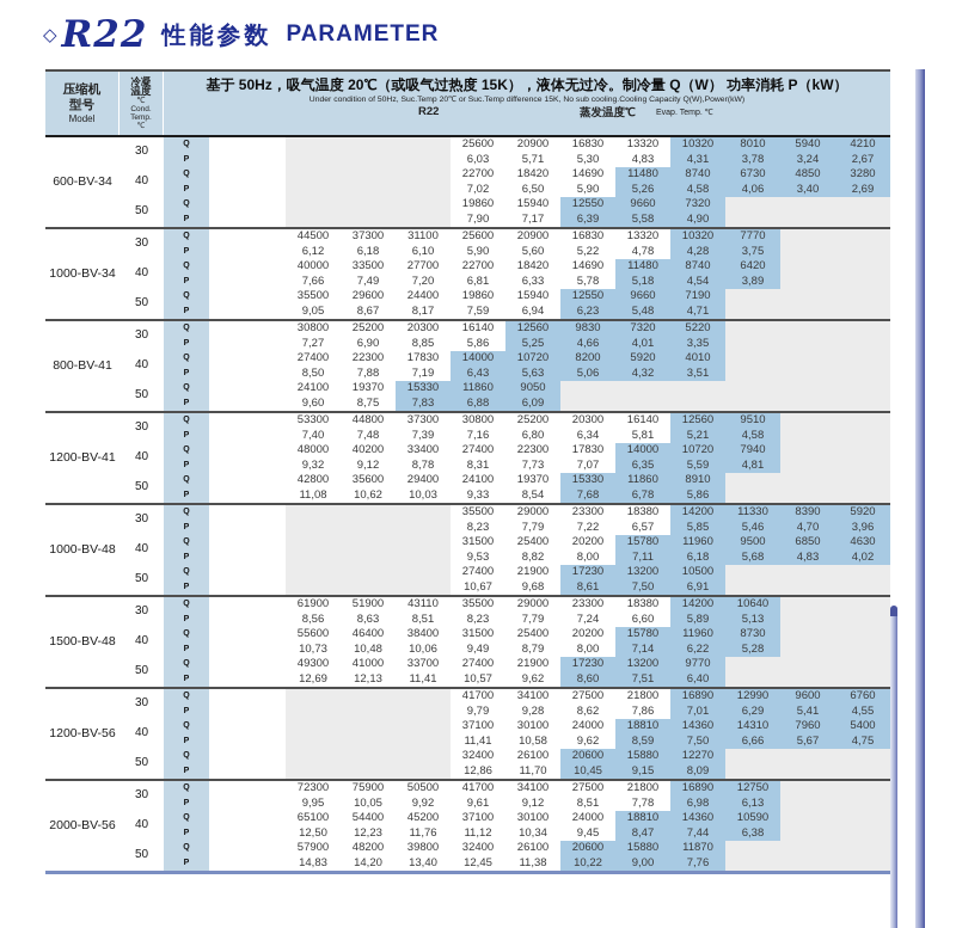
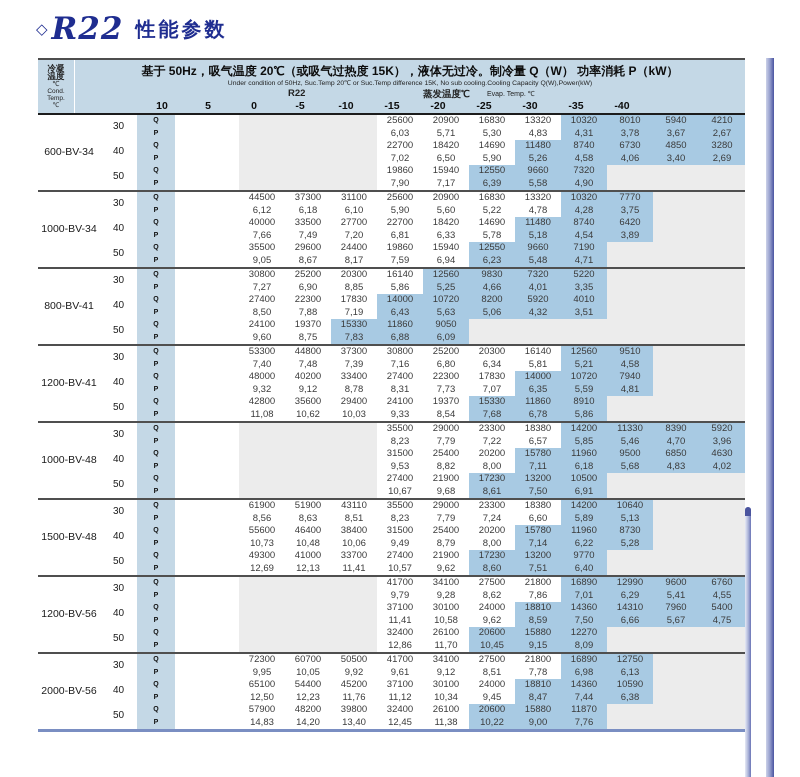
  ◇
  R22
  性能参数
- PARAMETER
- 压缩机
- 型号
- Model
  冷凝
  温度
  基于 50Hz，吸气温度 20℃（或吸气过热度 15K），液体无过冷。制冷量 Q（W） 功率消耗 P（kW）
  R22
  蒸发温度℃
+ 10
+ 5
+ 0
+ -5
+ -10
+ -15
+ -20
+ -25
+ -30
+ -35
+ -40
  600-BV-34	30						25600	20900	16830	13320	10320	8010	5940	4210
- 					6,03	5,71	5,30	4,83	4,31	3,78	3,24	2,67
+ 					6,03	5,71	5,30	4,83	4,31	3,78	3,67	2,67
  40						22700	18420	14690	11480	8740	6730	4850	3280
  					7,02	6,50	5,90	5,26	4,58	4,06	3,40	2,69
  50						19860	15940	12550	9660	7320
  					7,90	7,17	6,39	5,58	4,90
  1000-BV-34	30			44500	37300	31100	25600	20900	16830	13320	10320	7770
  		6,12	6,18	6,10	5,90	5,60	5,22	4,78	4,28	3,75
  40			40000	33500	27700	22700	18420	14690	11480	8740	6420
  		7,66	7,49	7,20	6,81	6,33	5,78	5,18	4,54	3,89
  50			35500	29600	24400	19860	15940	12550	9660	7190
  		9,05	8,67	8,17	7,59	6,94	6,23	5,48	4,71
  800-BV-41	30			30800	25200	20300	16140	12560	9830	7320	5220
  		7,27	6,90	8,85	5,86	5,25	4,66	4,01	3,35
  40			27400	22300	17830	14000	10720	8200	5920	4010
  		8,50	7,88	7,19	6,43	5,63	5,06	4,32	3,51
  50			24100	19370	15330	11860	9050
  		9,60	8,75	7,83	6,88	6,09
  1200-BV-41	30			53300	44800	37300	30800	25200	20300	16140	12560	9510
  		7,40	7,48	7,39	7,16	6,80	6,34	5,81	5,21	4,58
  40			48000	40200	33400	27400	22300	17830	14000	10720	7940
  		9,32	9,12	8,78	8,31	7,73	7,07	6,35	5,59	4,81
  50			42800	35600	29400	24100	19370	15330	11860	8910
  		11,08	10,62	10,03	9,33	8,54	7,68	6,78	5,86
  1000-BV-48	30						35500	29000	23300	18380	14200	11330	8390	5920
  					8,23	7,79	7,22	6,57	5,85	5,46	4,70	3,96
  40						31500	25400	20200	15780	11960	9500	6850	4630
  					9,53	8,82	8,00	7,11	6,18	5,68	4,83	4,02
  50						27400	21900	17230	13200	10500
  					10,67	9,68	8,61	7,50	6,91
  1500-BV-48	30			61900	51900	43110	35500	29000	23300	18380	14200	10640
  		8,56	8,63	8,51	8,23	7,79	7,24	6,60	5,89	5,13
  40			55600	46400	38400	31500	25400	20200	15780	11960	8730
  		10,73	10,48	10,06	9,49	8,79	8,00	7,14	6,22	5,28
  50			49300	41000	33700	27400	21900	17230	13200	9770
  		12,69	12,13	11,41	10,57	9,62	8,60	7,51	6,40
  1200-BV-56	30						41700	34100	27500	21800	16890	12990	9600	6760
  					9,79	9,28	8,62	7,86	7,01	6,29	5,41	4,55
  40						37100	30100	24000	18810	14360	14310	7960	5400
  					11,41	10,58	9,62	8,59	7,50	6,66	5,67	4,75
  50						32400	26100	20600	15880	12270
  					12,86	11,70	10,45	9,15	8,09
- 2000-BV-56	30			72300	75900	50500	41700	34100	27500	21800	16890	12750
+ 2000-BV-56	30			72300	60700	50500	41700	34100	27500	21800	16890	12750
  		9,95	10,05	9,92	9,61	9,12	8,51	7,78	6,98	6,13
  40			65100	54400	45200	37100	30100	24000	18810	14360	10590
  		12,50	12,23	11,76	11,12	10,34	9,45	8,47	7,44	6,38
  50			57900	48200	39800	32400	26100	20600	15880	11870
  		14,83	14,20	13,40	12,45	11,38	10,22	9,00	7,76
